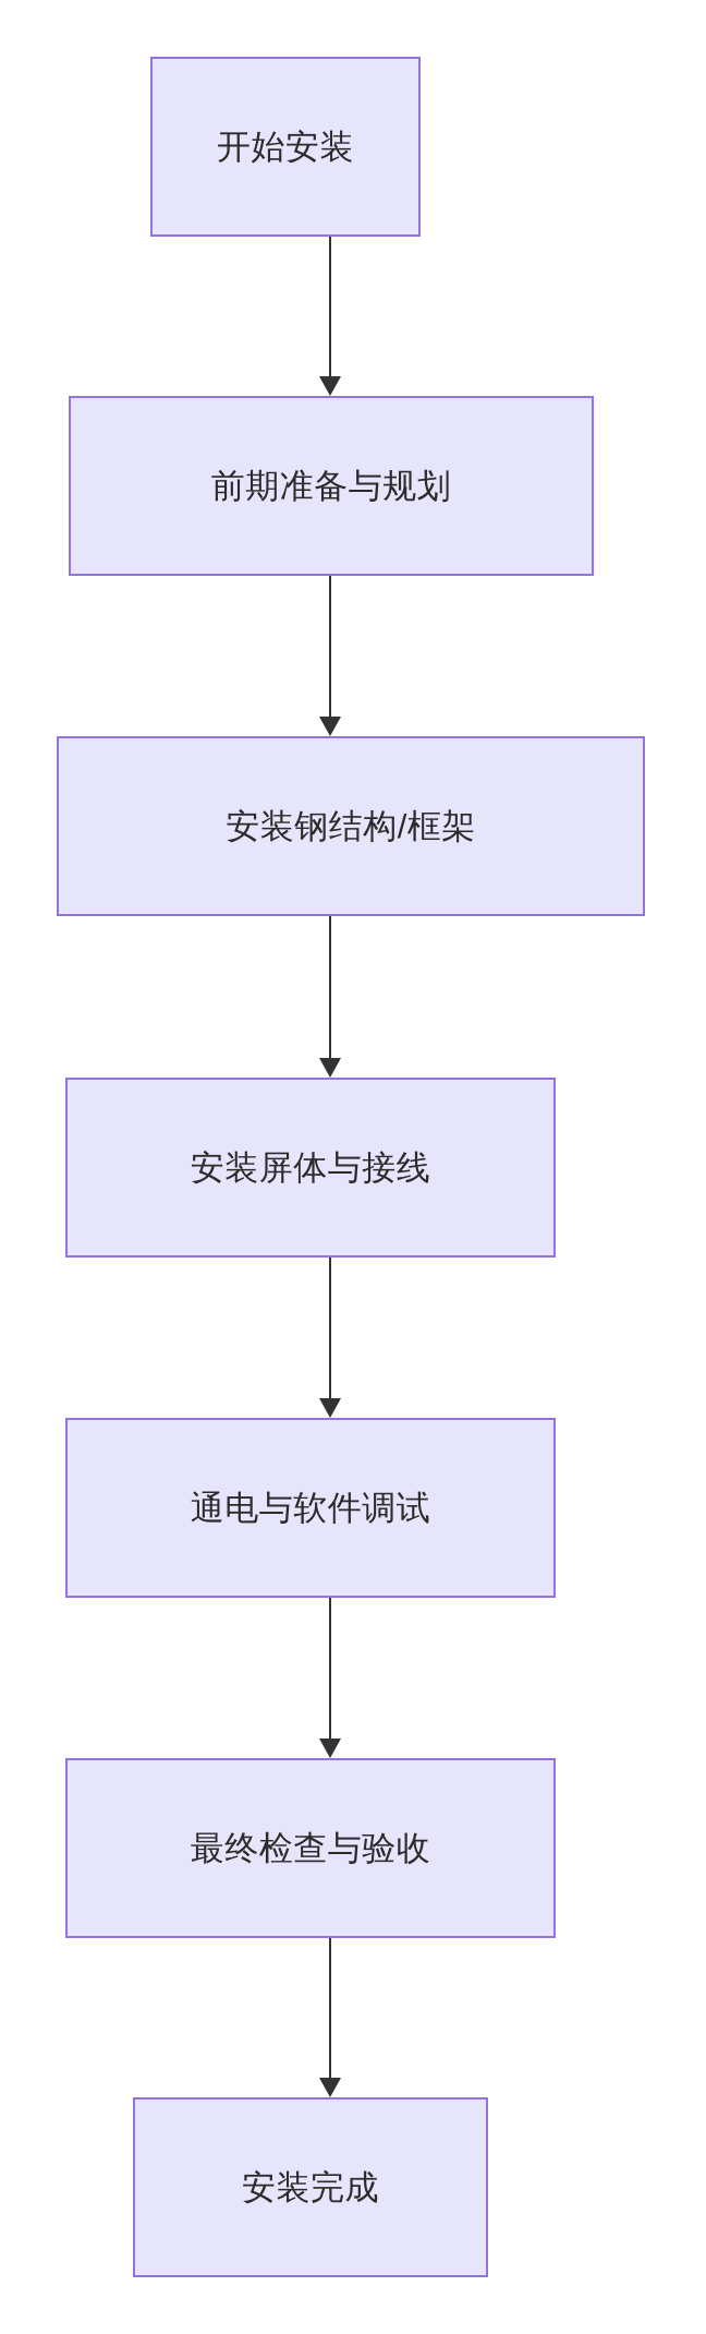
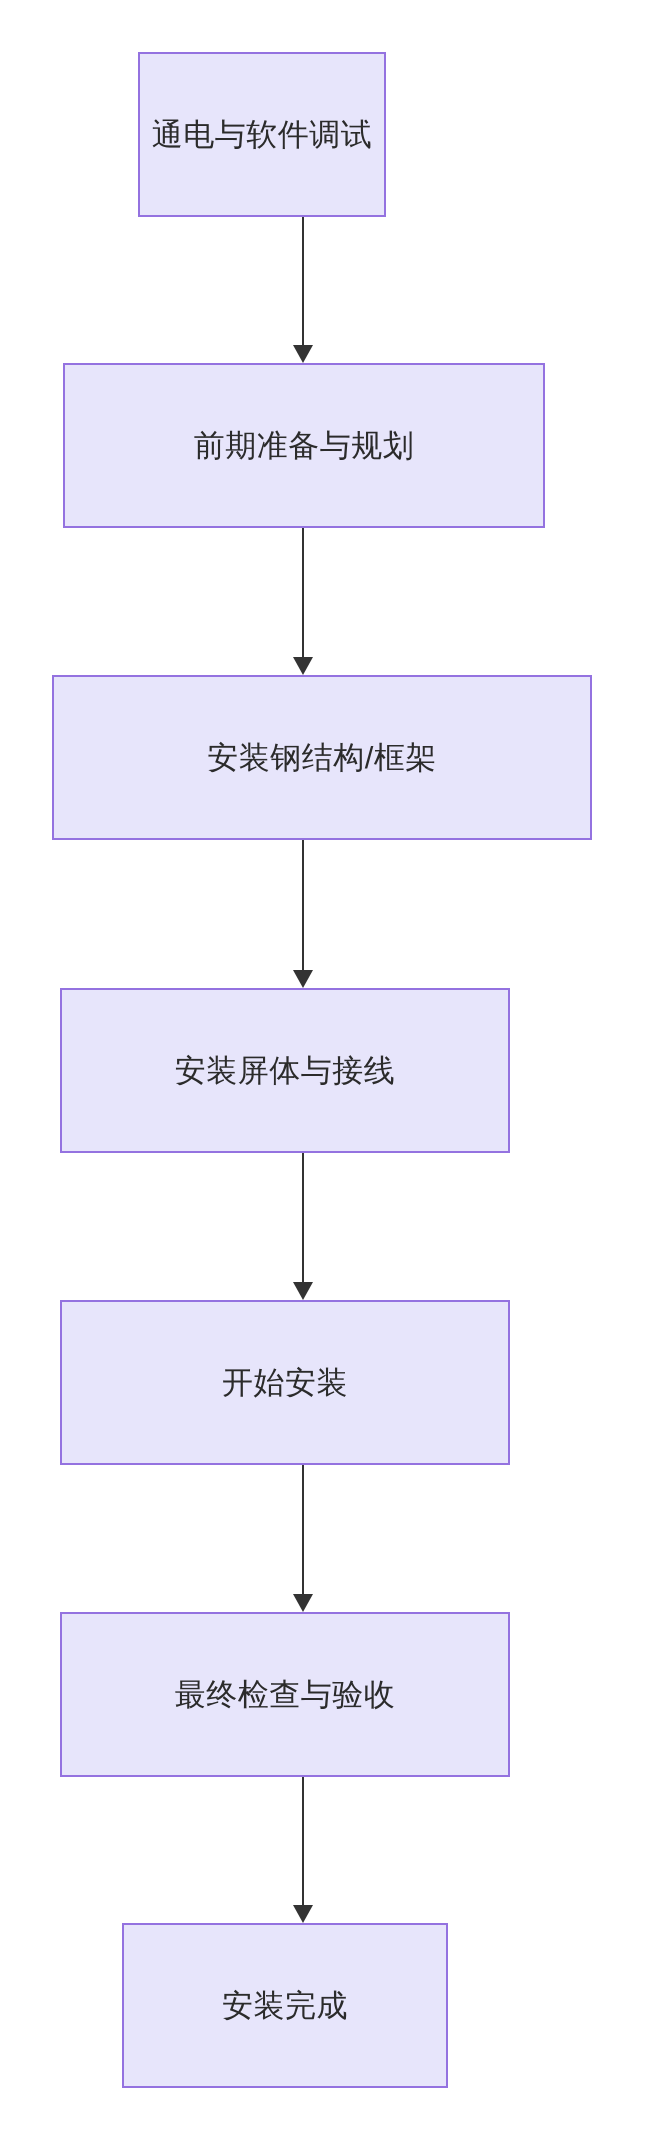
- 开始安装
+ 通电与软件调试
  前期准备与规划
  安装钢结构/框架
  安装屏体与接线
- 通电与软件调试
+ 开始安装
  最终检查与验收
  安装完成
